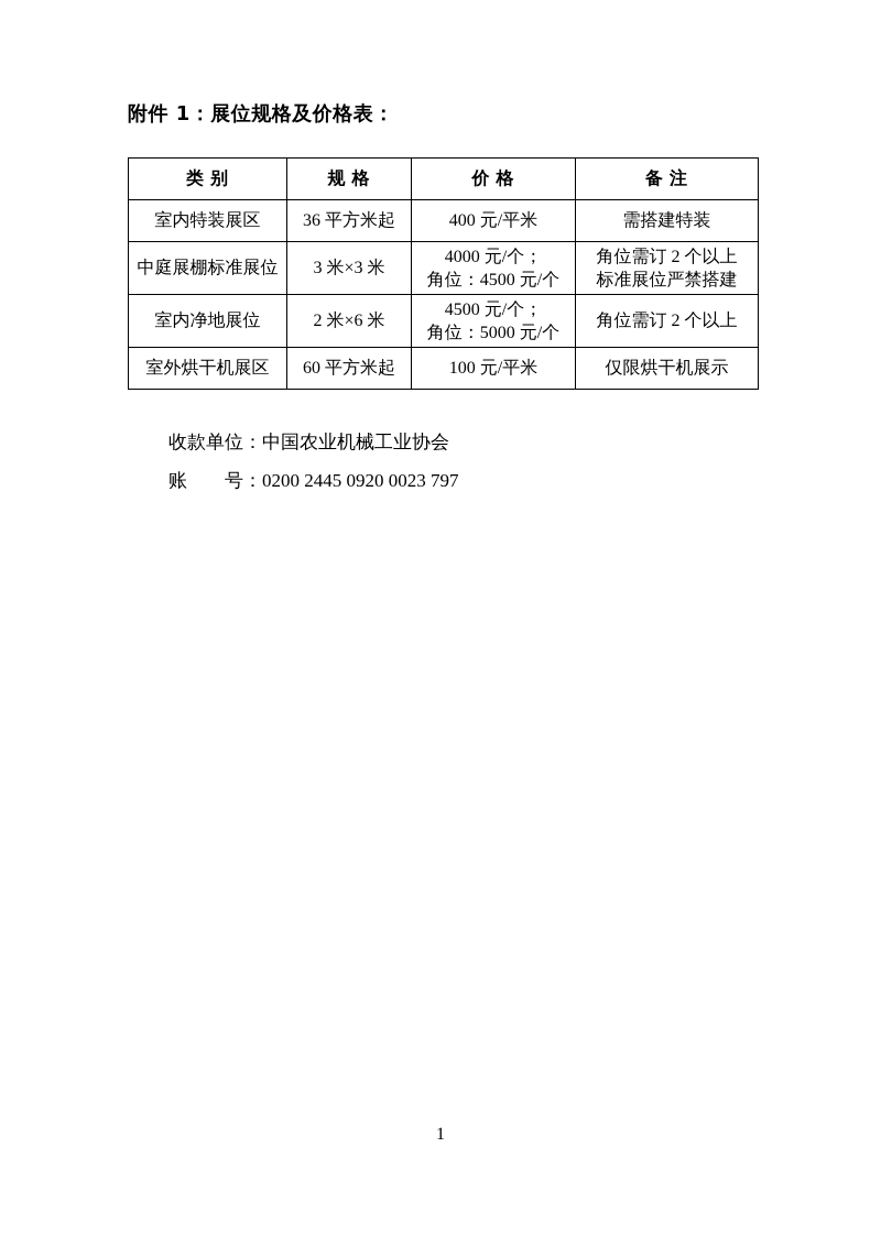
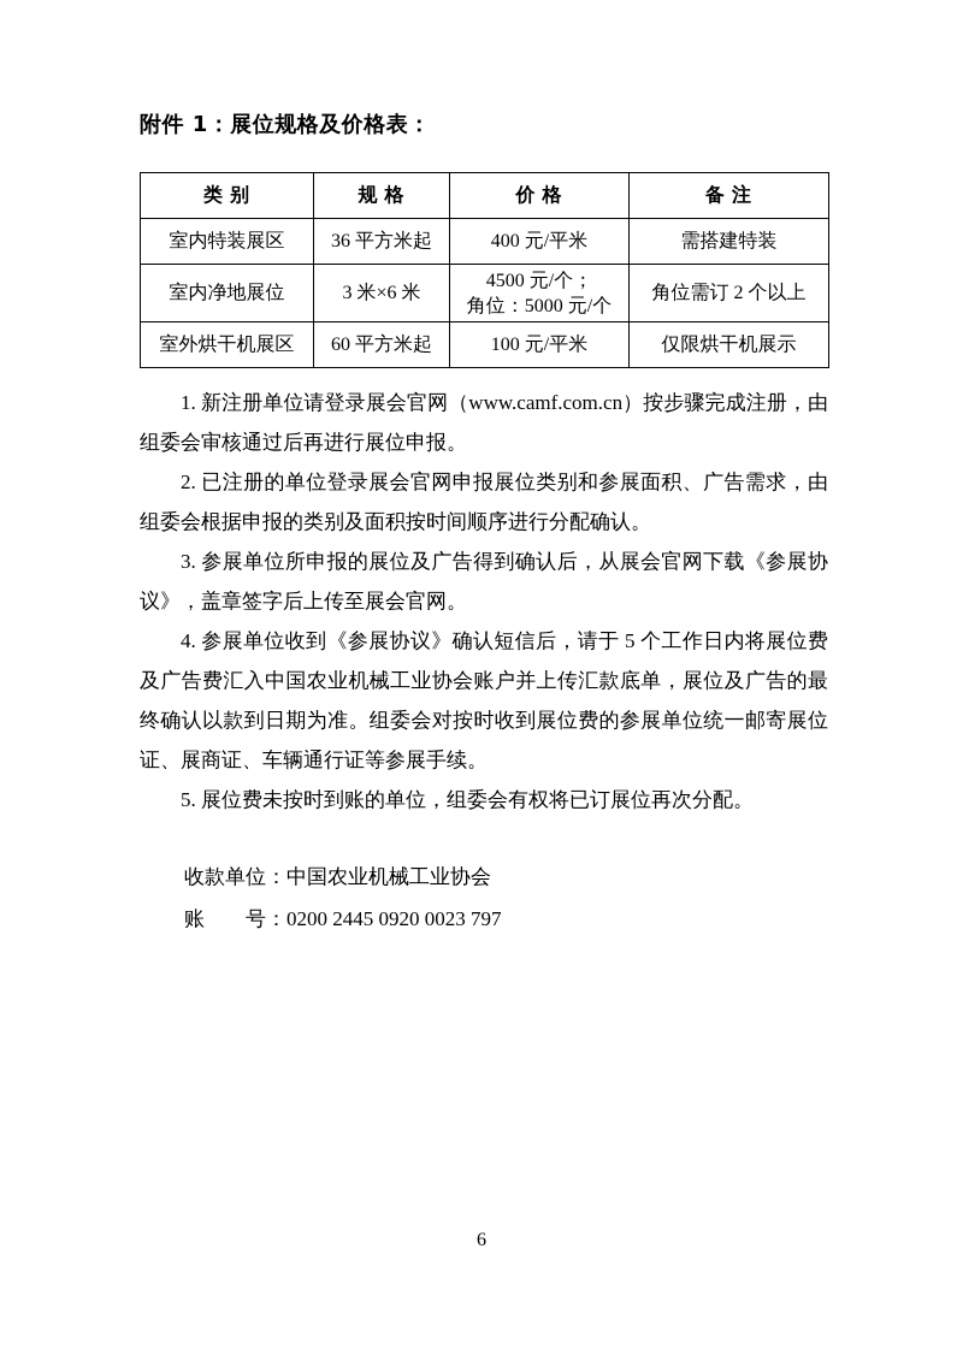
  附件 1：展位规格及价格表：
  类 别	规 格	价 格	备 注
  室内特装展区	36 平方米起	400 元/平米	需搭建特装
- 中庭展棚标准展位	3 米×3 米	4000 元/个； 角位：4500 元/个	角位需订 2 个以上 标准展位严禁搭建
- 室内净地展位	2 米×6 米	4500 元/个； 角位：5000 元/个	角位需订 2 个以上
+ 室内净地展位	3 米×6 米	4500 元/个； 角位：5000 元/个	角位需订 2 个以上
  室外烘干机展区	60 平方米起	100 元/平米	仅限烘干机展示
+ 1. 新注册单位请登录展会官网（www.camf.com.cn）按步骤完成注册，由组委会审核通过后再进行展位申报。
+ 2. 已注册的单位登录展会官网申报展位类别和参展面积、广告需求，由组委会根据申报的类别及面积按时间顺序进行分配确认。
+ 3. 参展单位所申报的展位及广告得到确认后，从展会官网下载《参展协议》，盖章签字后上传至展会官网。
+ 4. 参展单位收到《参展协议》确认短信后，请于 5 个工作日内将展位费及广告费汇入中国农业机械工业协会账户并上传汇款底单，展位及广告的最终确认以款到日期为准。组委会对按时收到展位费的参展单位统一邮寄展位证、展商证、车辆通行证等参展手续。
+ 5. 展位费未按时到账的单位，组委会有权将已订展位再次分配。
  收款单位：中国农业机械工业协会
  账 号：0200 2445 0920 0023 797
- 1
+ 6
